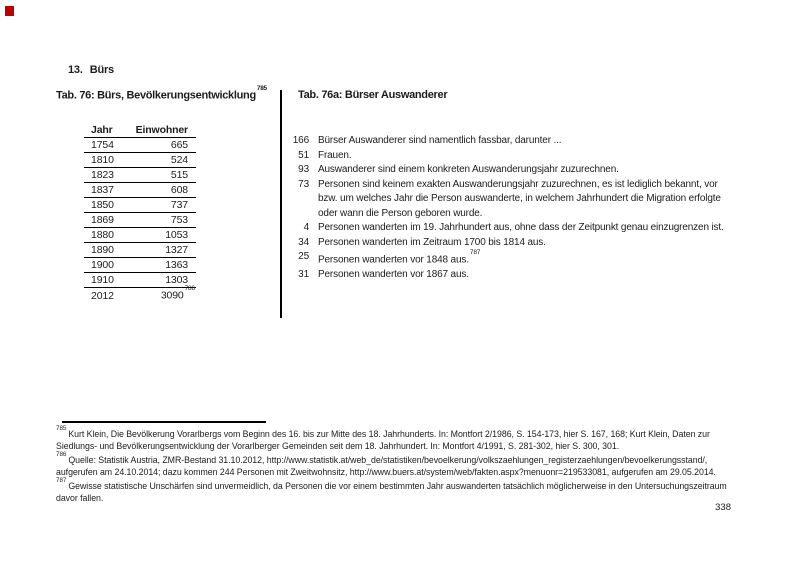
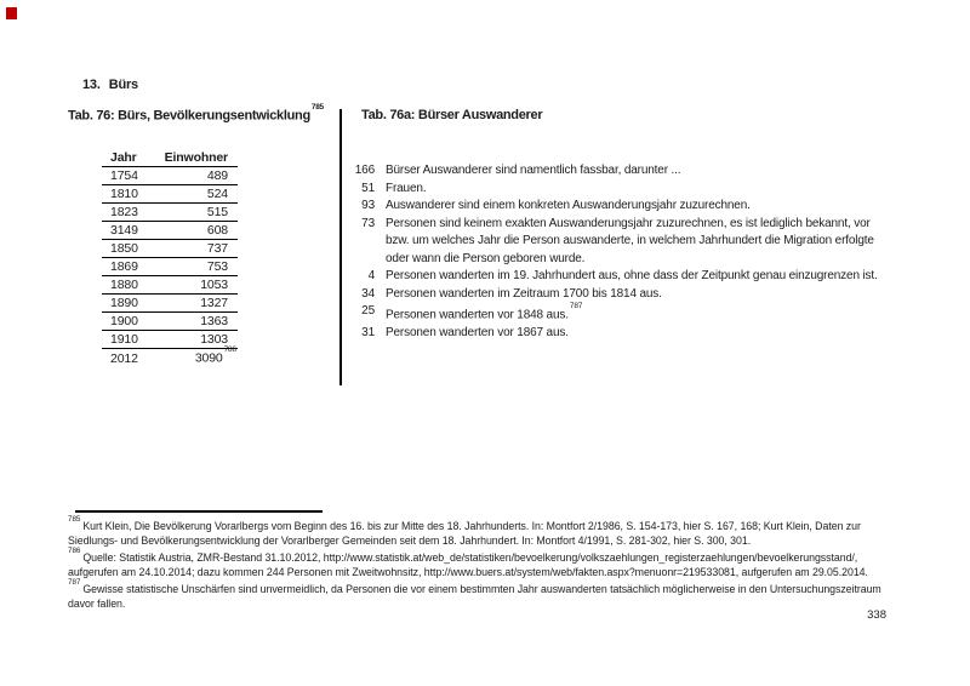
  13. Bürs
  Tab. 76: Bürs, Bevölkerungsentwicklung
  Tab. 76a: Bürser Auswanderer
  Jahr
  Einwohner
  1754
- 665
+ 489
  1810
  524
  1823
  515
- 1837
+ 3149
  608
  1850
  737
  1869
  753
  1880
  1053
  1890
  1327
  1900
  1363
  1910
  1303
  2012
  166
  Bürser Auswanderer sind namentlich fassbar, darunter ...
  51
  Frauen.
  93
  Auswanderer sind einem konkreten Auswanderungsjahr zuzurechnen.
  73
  Personen sind keinem exakten Auswanderungsjahr zuzurechnen, es ist lediglich bekannt, vor
  bzw. um welches Jahr die Person auswanderte, in welchem Jahrhundert die Migration erfolgte
  oder wann die Person geboren wurde.
  4
  Personen wanderten im 19. Jahrhundert aus, ohne dass der Zeitpunkt genau einzugrenzen ist.
  34
  Personen wanderten im Zeitraum 1700 bis 1814 aus.
  25
  Personen wanderten vor 1848 aus.
  31
  Personen wanderten vor 1867 aus.
  Kurt Klein, Die Bevölkerung Vorarlbergs vom Beginn des 16. bis zur Mitte des 18. Jahrhunderts. In: Montfort 2/1986, S. 154-173, hier S. 167, 168; Kurt Klein, Daten zur
  Siedlungs- und Bevölkerungsentwicklung der Vorarlberger Gemeinden seit dem 18. Jahrhundert. In: Montfort 4/1991, S. 281-302, hier S. 300, 301.
  Quelle: Statistik Austria, ZMR-Bestand 31.10.2012, http://www.statistik.at/web_de/statistiken/bevoelkerung/volkszaehlungen_registerzaehlungen/bevoelkerungsstand/,
  aufgerufen am 24.10.2014; dazu kommen 244 Personen mit Zweitwohnsitz, http://www.buers.at/system/web/fakten.aspx?menuonr=219533081, aufgerufen am 29.05.2014.
  Gewisse statistische Unschärfen sind unvermeidlich, da Personen die vor einem bestimmten Jahr auswanderten tatsächlich möglicherweise in den Untersuchungszeitraum
  davor fallen.
  338
